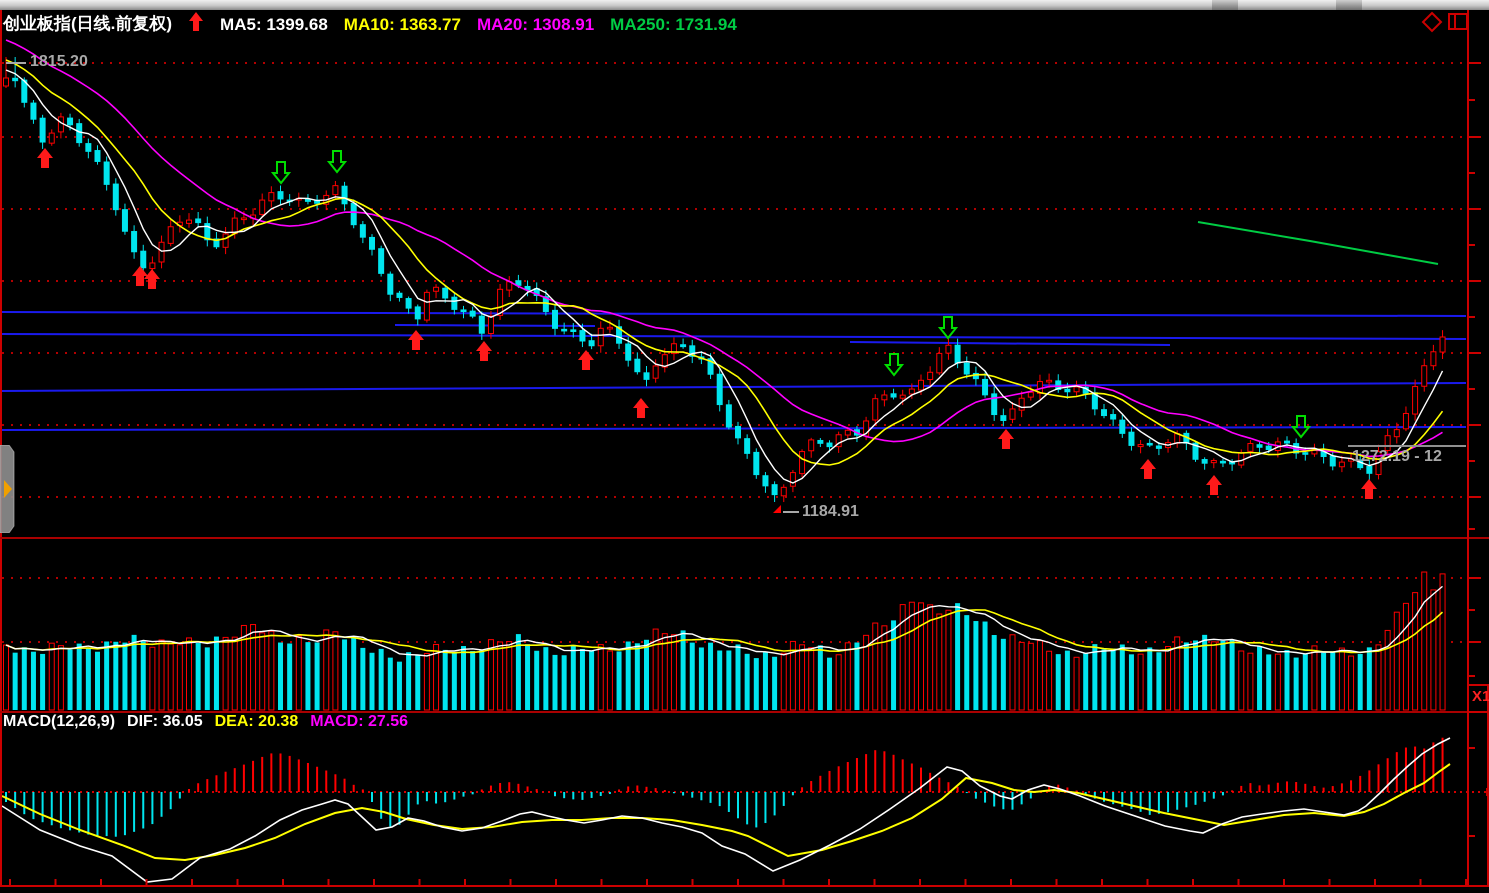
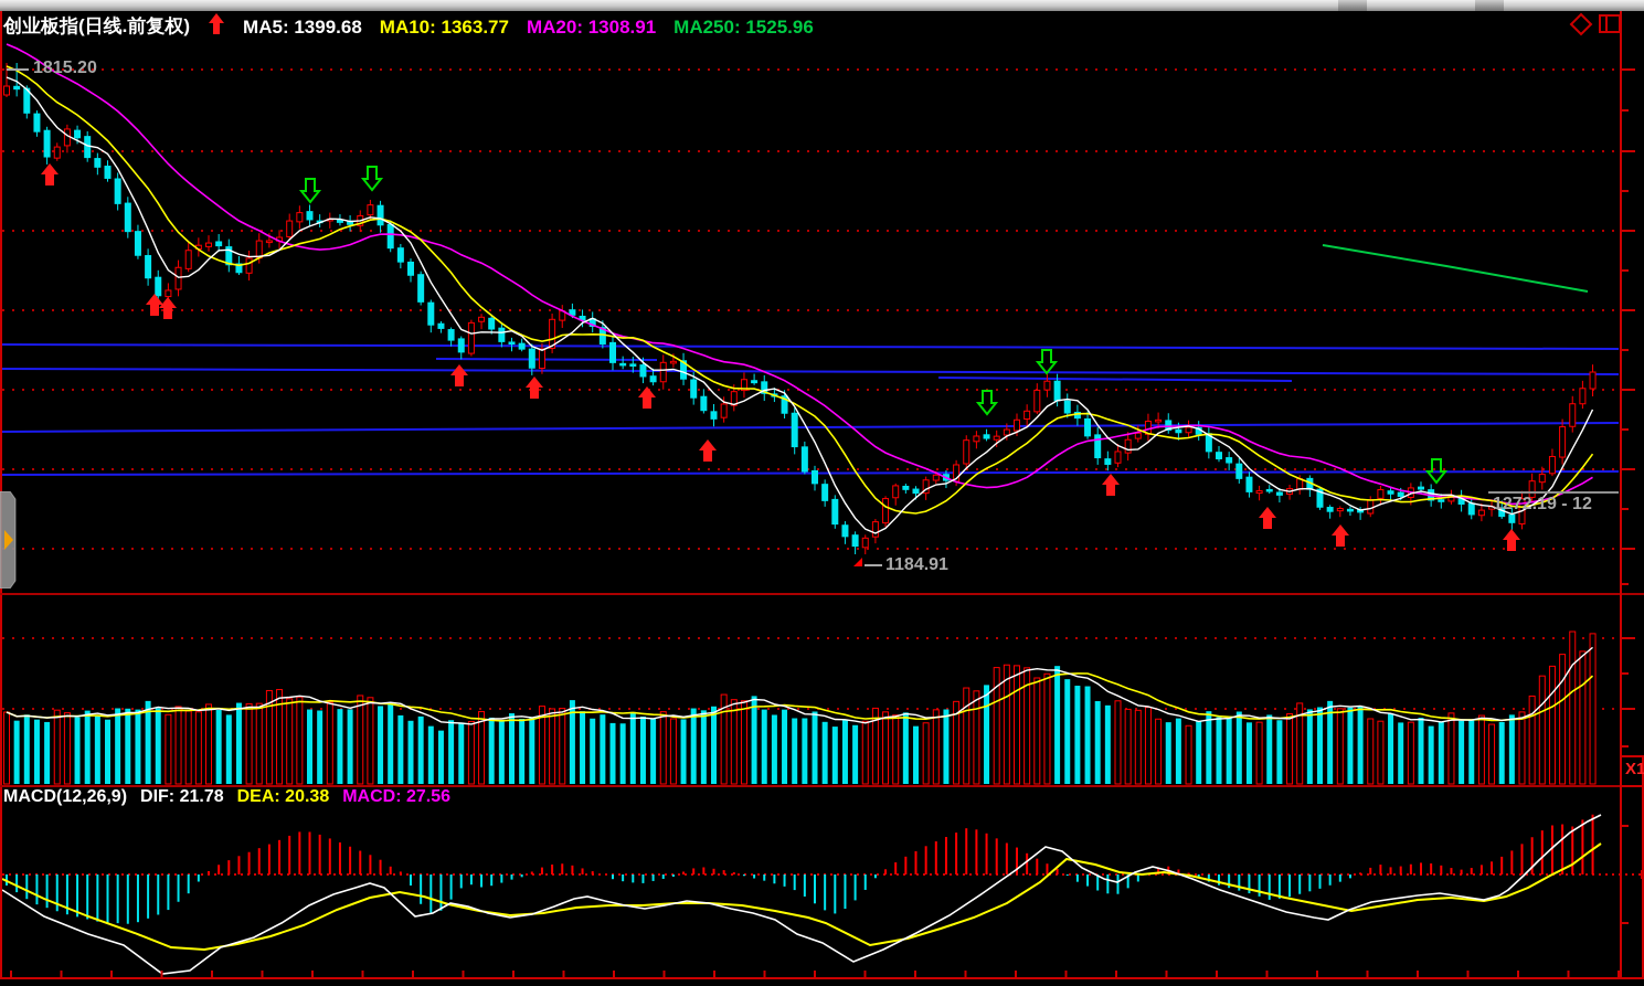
  创业板指(日线.前复权)
  MA5: 1399.68
  MA10: 1363.77
  MA20: 1308.91
- MA250: 1731.94
+ MA250: 1525.96
  1815.20
  1184.91
  1272.19 - 12
  MACD(12,26,9)
- DIF: 36.05
+ DIF: 21.78
  DEA: 20.38
  MACD: 27.56
  X1
